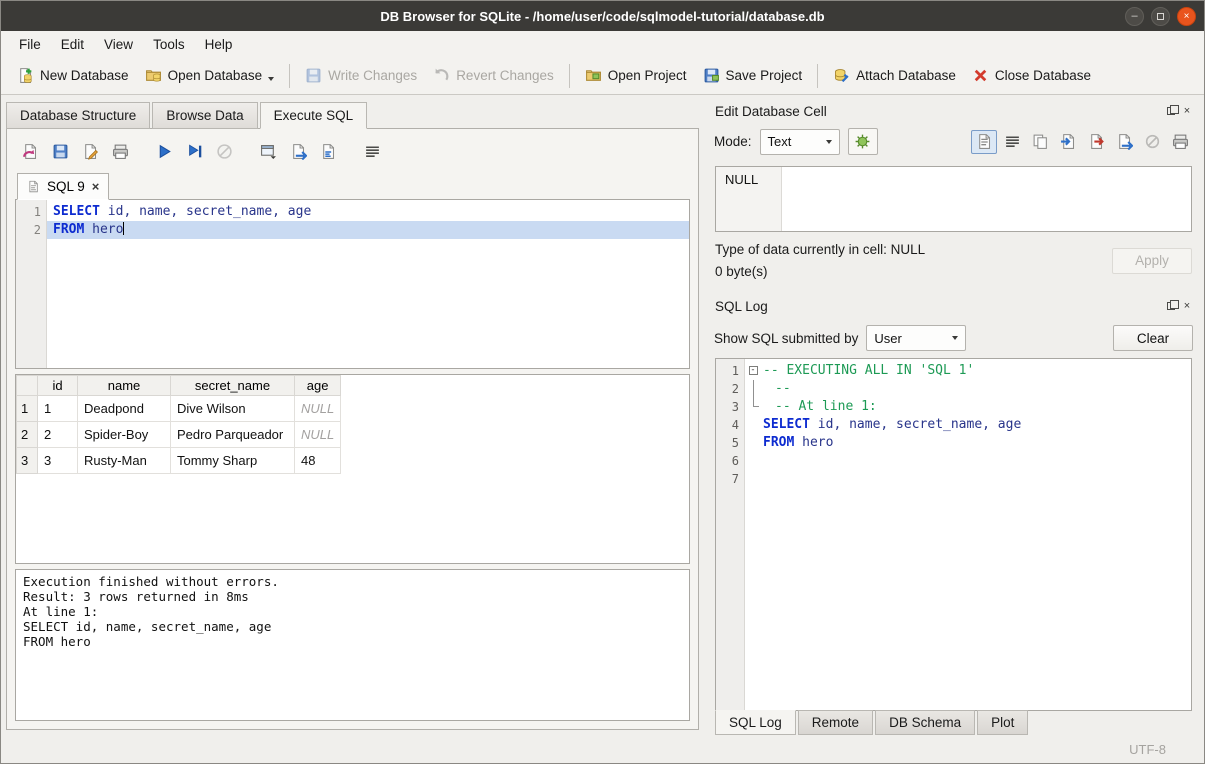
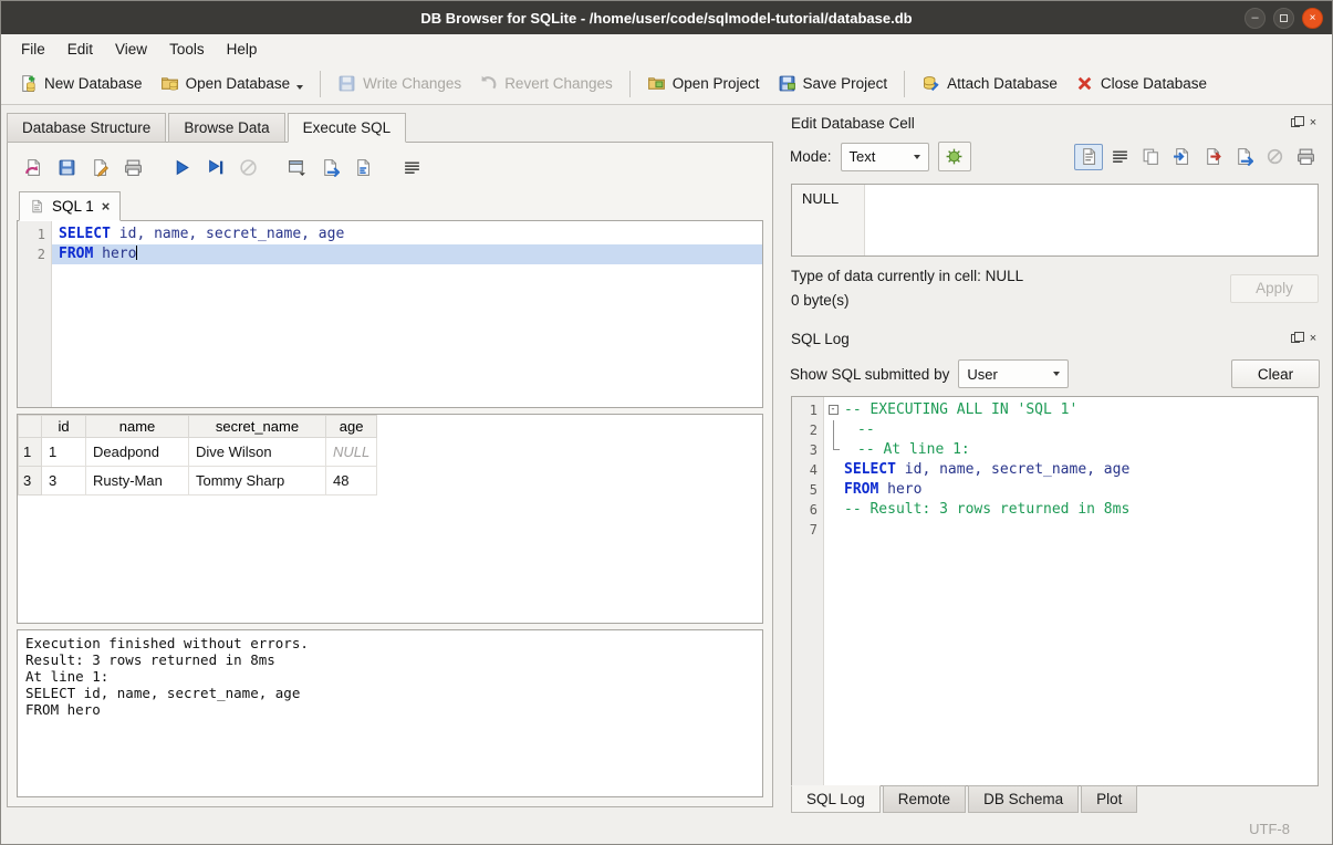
  DB Browser for SQLite - /home/user/code/sqlmodel-tutorial/database.db
  –
  ×
  File
  Edit
  View
  Tools
  Help
  New Database
  Open Database
  Write Changes
  Revert Changes
  Open Project
  Save Project
  Attach Database
  Close Database
  Database Structure
  Browse Data
  Execute SQL
- SQL 9
+ SQL 1
  ×
  1
  2
  SELECT id, name, secret_name, age
  FROM hero
  	id	name	secret_name	age
  1	1	Deadpond	Dive Wilson	NULL
- 2	2	Spider-Boy	Pedro Parqueador	NULL
  3	3	Rusty-Man	Tommy Sharp	48
  Execution finished without errors.
  Result: 3 rows returned in 8ms
  At line 1:
  SELECT id, name, secret_name, age
  FROM hero
  Edit Database Cell
  ×
  Mode:
  Text
  NULL
  Type of data currently in cell: NULL
  0 byte(s)
  Apply
  SQL Log
  ×
  Show SQL submitted by
  User
  Clear
  1
  2
  3
  4
  5
  6
  7
  -
  -- EXECUTING ALL IN 'SQL 1'
  --
  -- At line 1:
  SELECT id, name, secret_name, age
  FROM hero
+ -- Result: 3 rows returned in 8ms
  SQL Log
  Remote
  DB Schema
  Plot
  UTF-8
